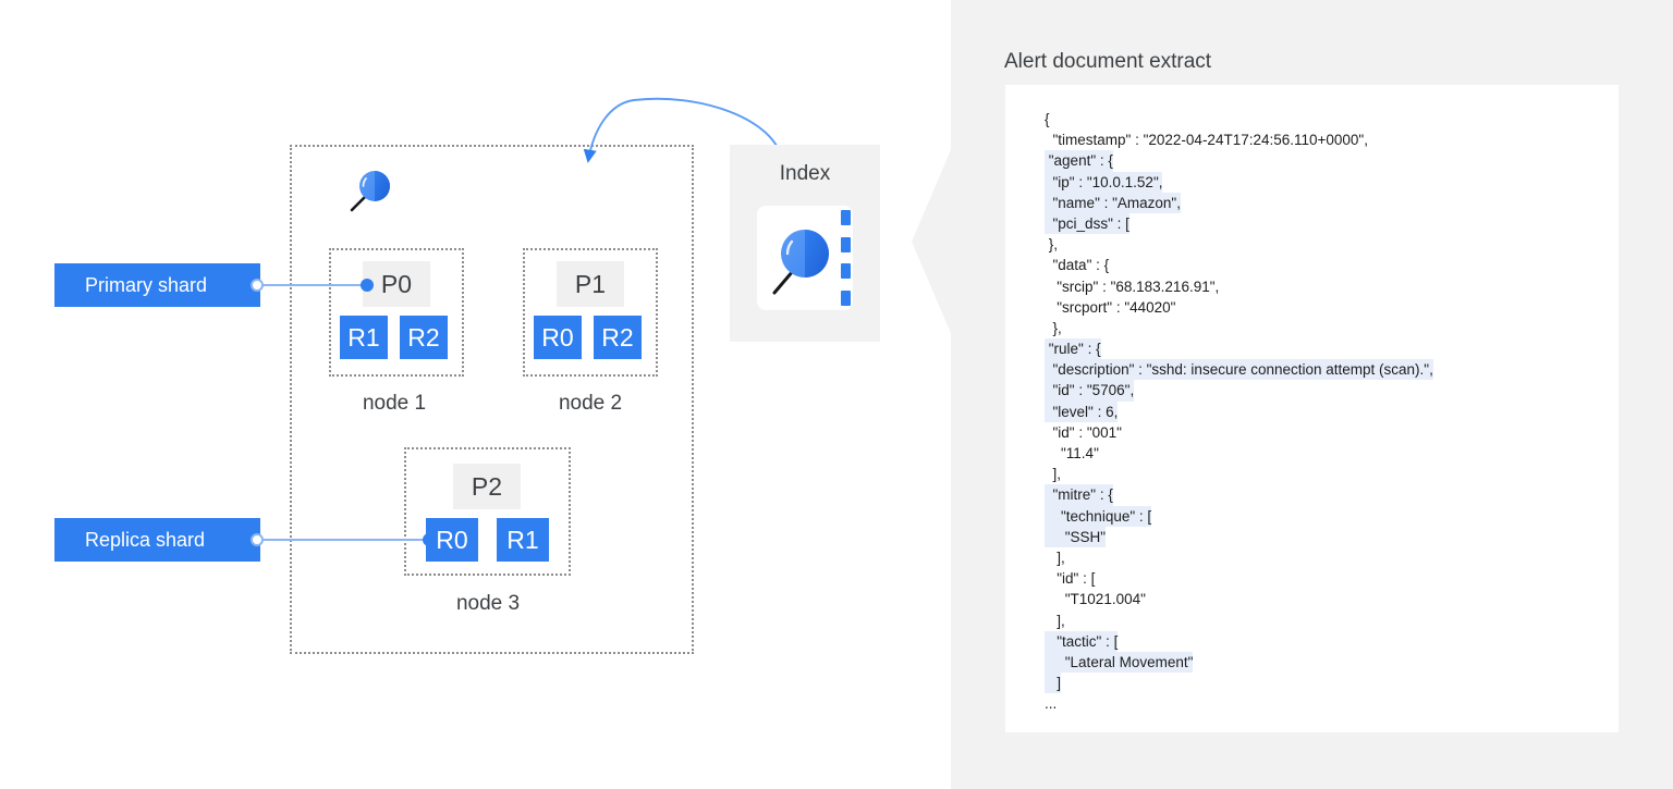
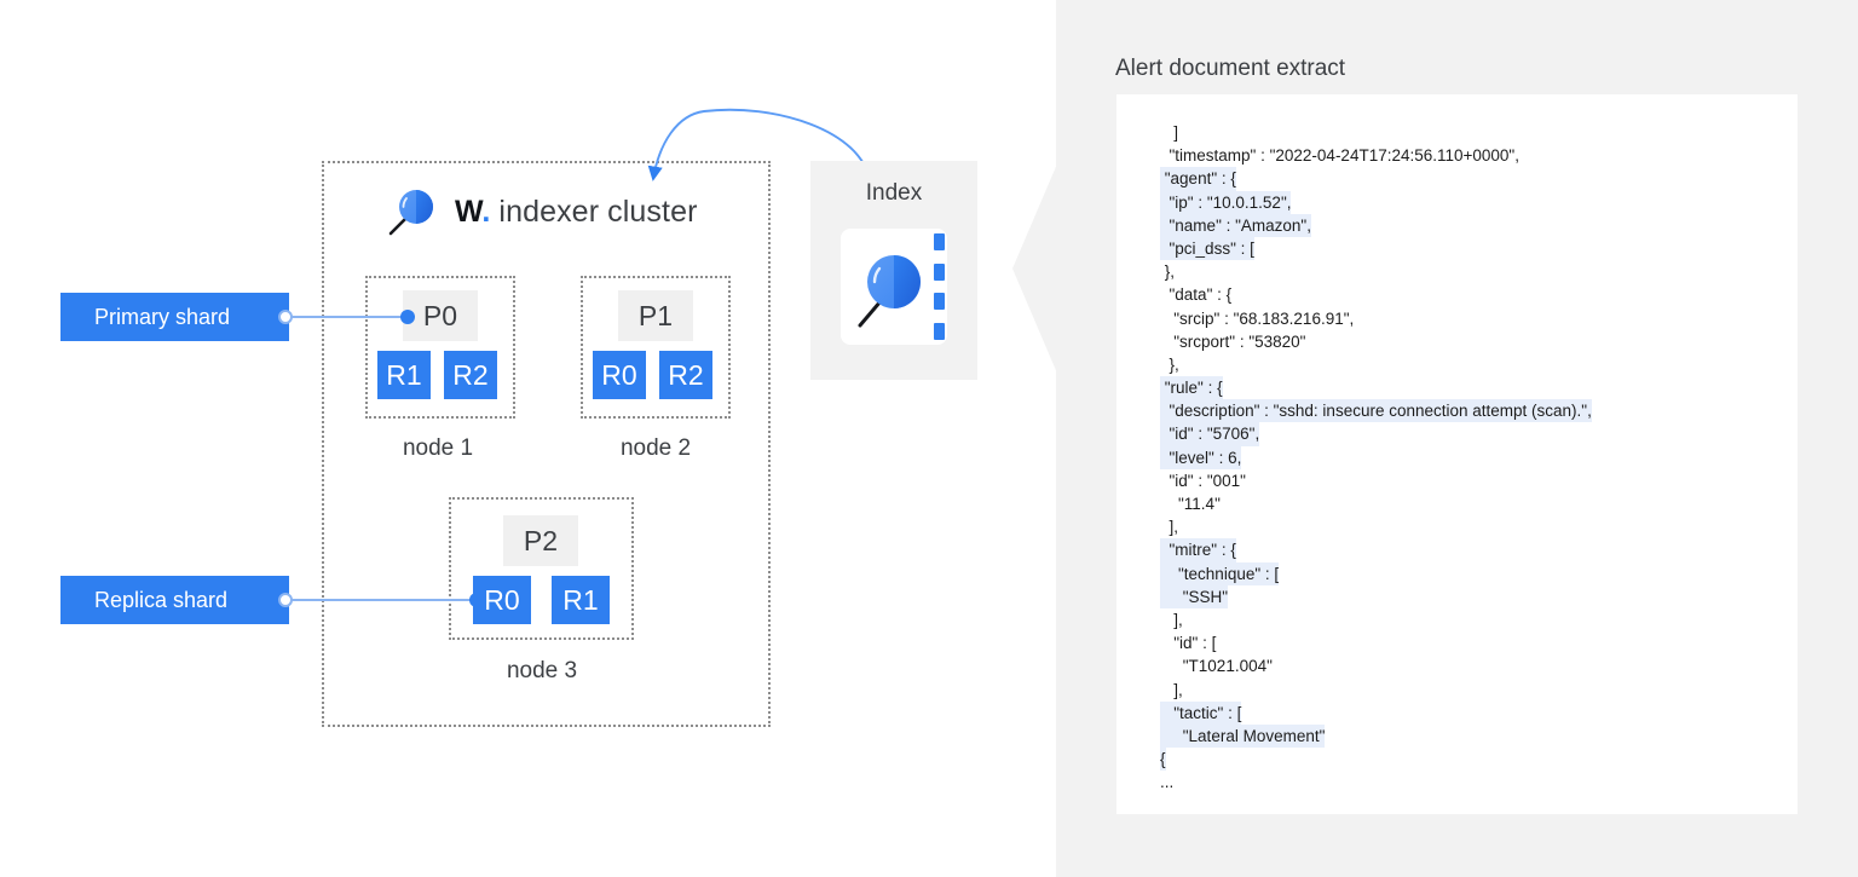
+ W. indexer cluster
  P0
  R1
  R2
  node 1
  P1
  R0
  R2
  node 2
  P2
  R0
  R1
  node 3
  Primary shard
  Replica shard
  Index
  Alert document extract
- {
+ ]
  "timestamp" : "2022-04-24T17:24:56.110+0000",
  "agent" : {
  "ip" : "10.0.1.52",
  "name" : "Amazon",
  "pci_dss" : [
  },
  "data" : {
  "srcip" : "68.183.216.91",
- "srcport" : "44020"
+ "srcport" : "53820"
  },
  "rule" : {
  "description" : "sshd: insecure connection attempt (scan).",
  "id" : "5706",
  "level" : 6,
  "id" : "001"
  "11.4"
  ],
  "mitre" : {
  "technique" : [
  "SSH"
  ],
  "id" : [
  "T1021.004"
  ],
  "tactic" : [
  "Lateral Movement"
- ]
+ {
  ...
